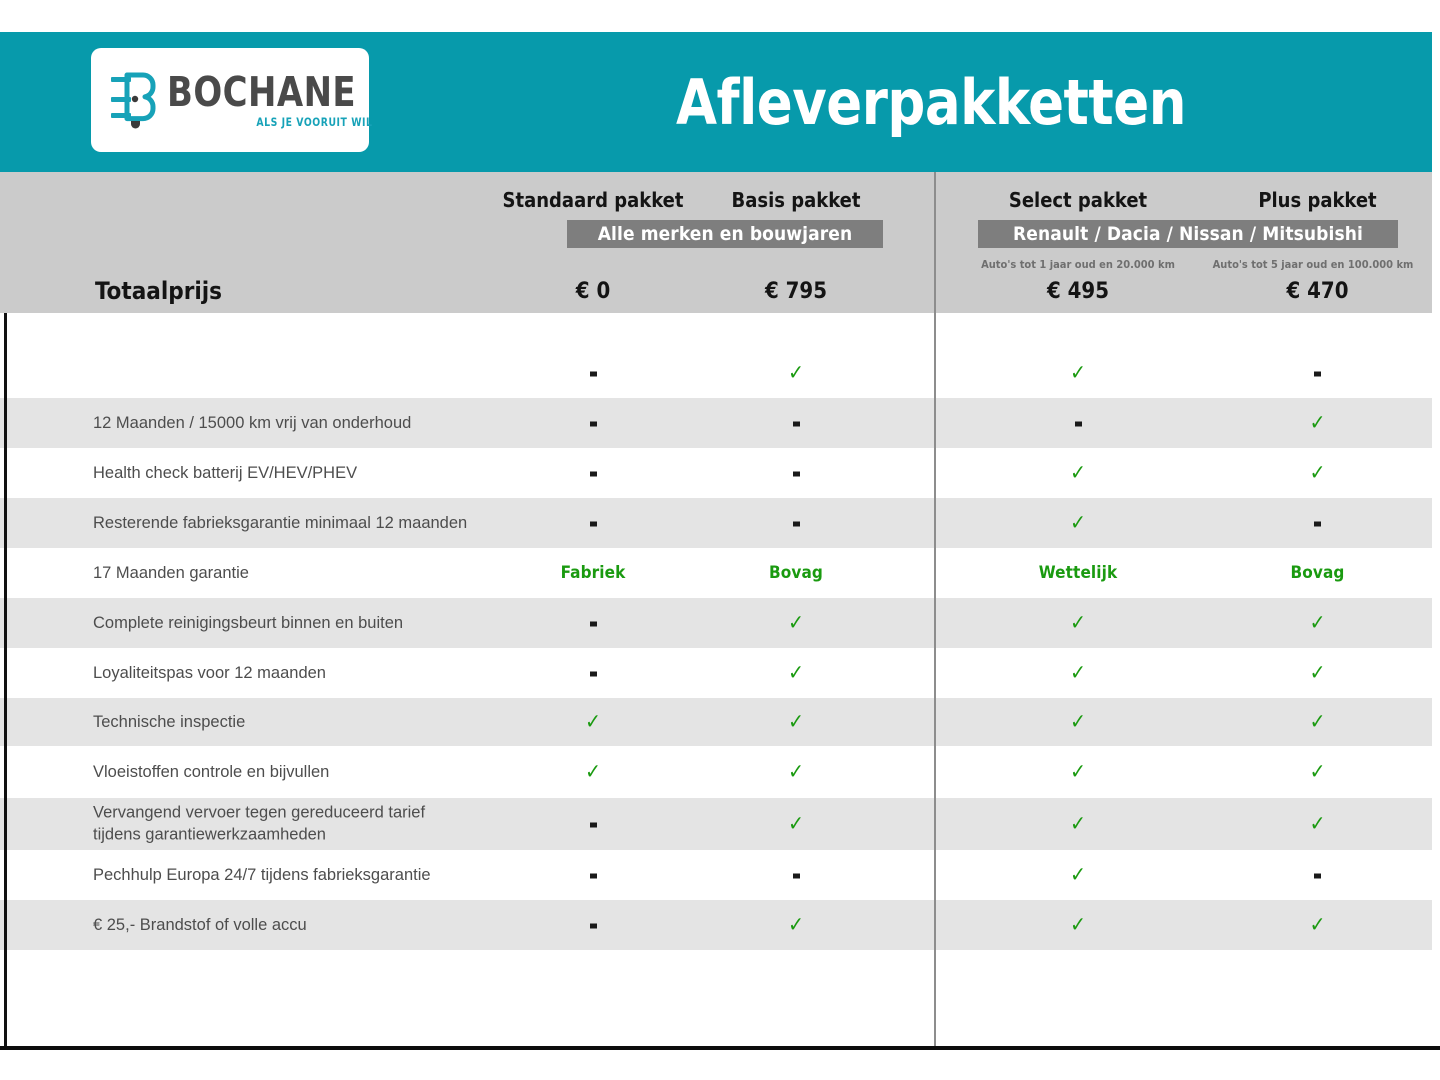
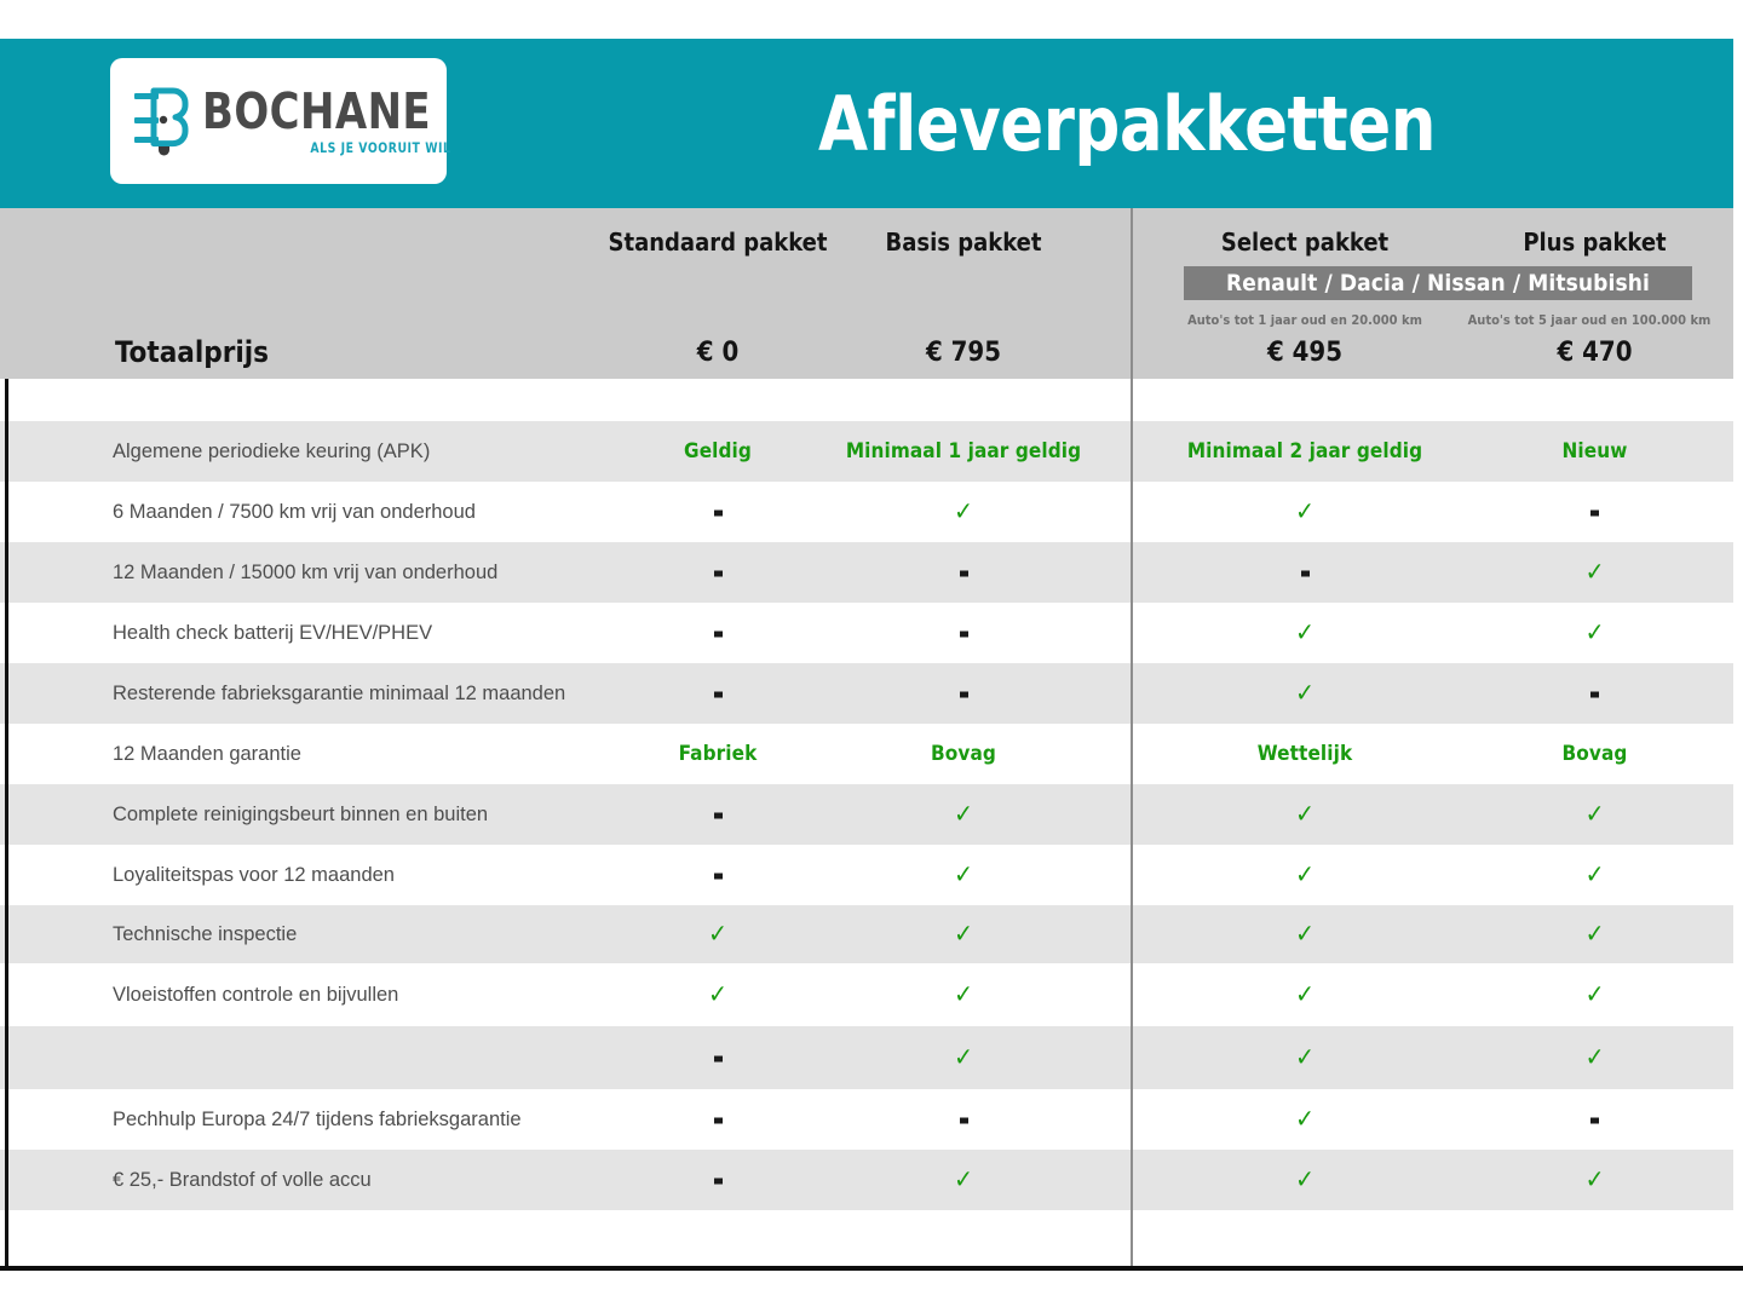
  BOCHANE
  ALS JE VOORUIT WIL
  Afleverpakketten
  Totaalprijs
  Standaard pakket
  Basis pakket
- Alle merken en bouwjaren
  € 0
  € 795
  Select pakket
  Plus pakket
  Renault / Dacia / Nissan / Mitsubishi
  Auto's tot 1 jaar oud en 20.000 km
  Auto's tot 5 jaar oud en 100.000 km
  € 495
  € 470
+ Algemene periodieke keuring (APK)
+ Geldig
+ Minimaal 1 jaar geldig
+ Minimaal 2 jaar geldig
+ Nieuw
+ 6 Maanden / 7500 km vrij van onderhoud
  ✓
  ✓
  12 Maanden / 15000 km vrij van onderhoud
  ✓
  Health check batterij EV/HEV/PHEV
  ✓
  ✓
  Resterende fabrieksgarantie minimaal 12 maanden
  ✓
- 17 Maanden garantie
+ 12 Maanden garantie
  Fabriek
  Bovag
  Wettelijk
  Bovag
  Complete reinigingsbeurt binnen en buiten
  ✓
  ✓
  ✓
  Loyaliteitspas voor 12 maanden
  ✓
  ✓
  ✓
  Technische inspectie
  ✓
  ✓
  ✓
  ✓
  Vloeistoffen controle en bijvullen
  ✓
  ✓
  ✓
  ✓
- Vervangend vervoer tegen gereduceerd tarief
- tijdens garantiewerkzaamheden
  ✓
  ✓
  ✓
  Pechhulp Europa 24/7 tijdens fabrieksgarantie
  ✓
  € 25,- Brandstof of volle accu
  ✓
  ✓
  ✓
